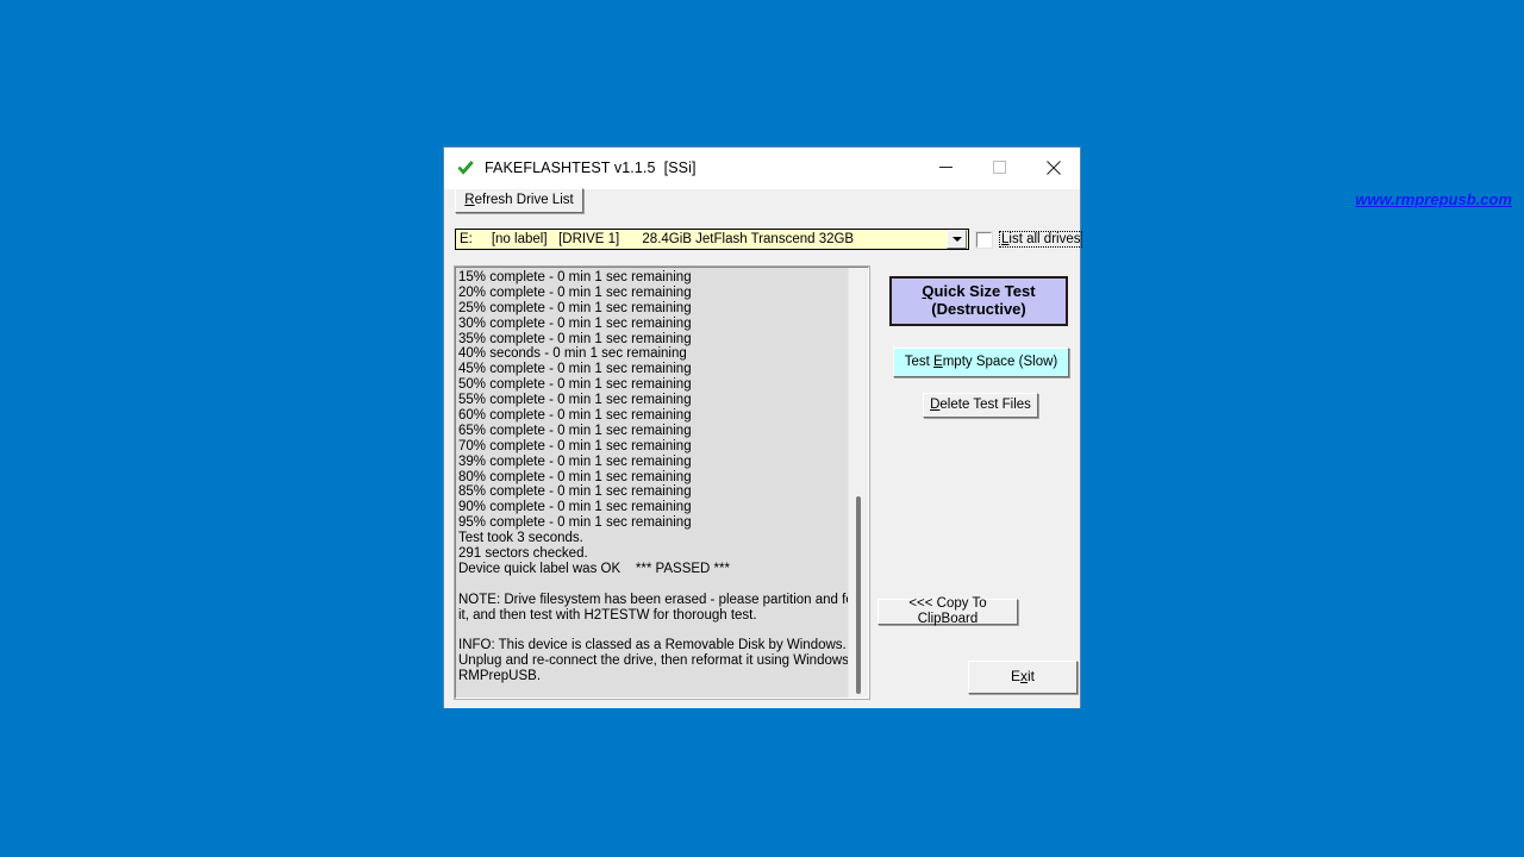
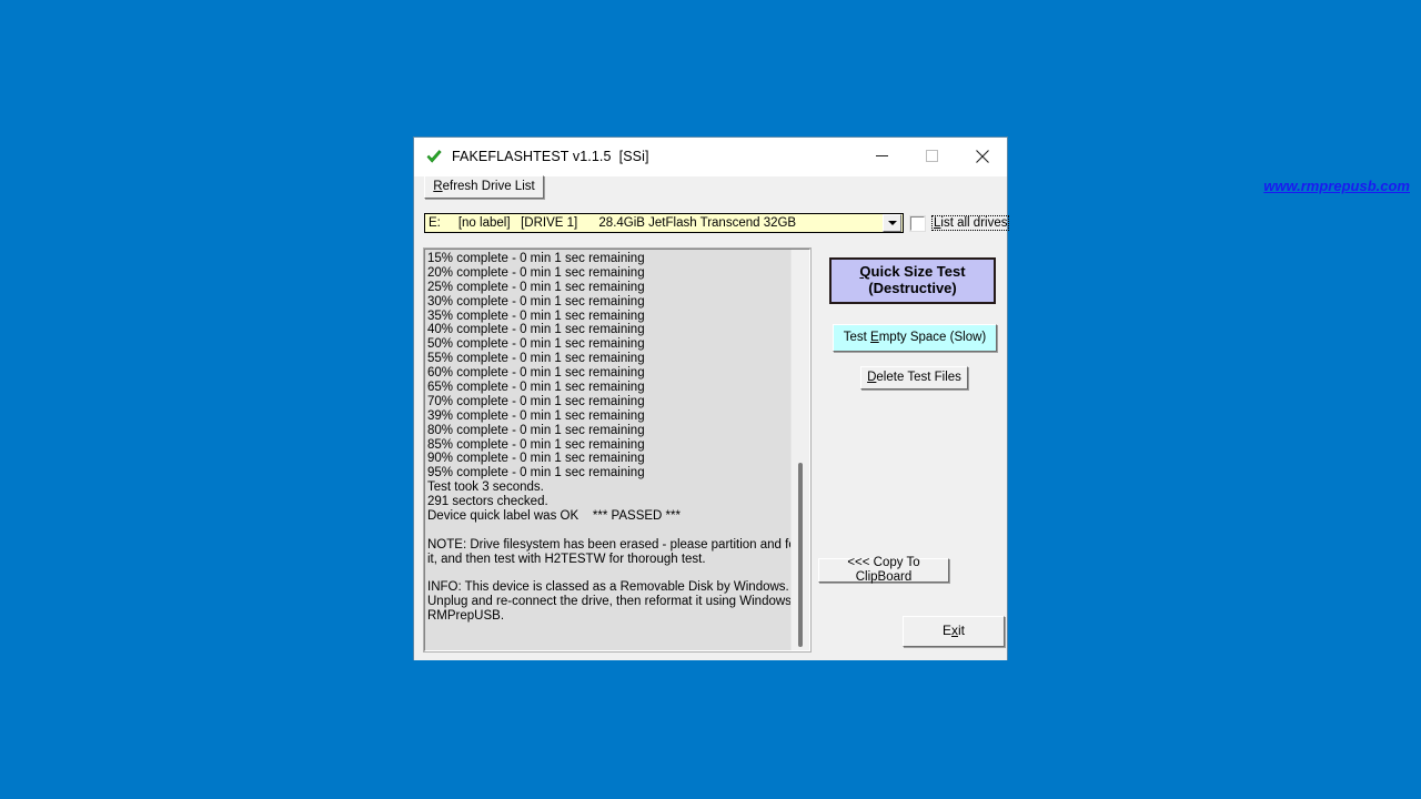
  FAKEFLASHTEST v1.1.5 [SSi]
  Refresh Drive List
  www.rmprepusb.com
  E: [no label] [DRIVE 1] 28.4GiB JetFlash Transcend 32GB
  List all drives
  15% complete - 0 min 1 sec remaining
  20% complete - 0 min 1 sec remaining
  25% complete - 0 min 1 sec remaining
  30% complete - 0 min 1 sec remaining
  35% complete - 0 min 1 sec remaining
- 40% seconds - 0 min 1 sec remaining
+ 40% complete - 0 min 1 sec remaining
- 45% complete - 0 min 1 sec remaining
  50% complete - 0 min 1 sec remaining
  55% complete - 0 min 1 sec remaining
  60% complete - 0 min 1 sec remaining
  65% complete - 0 min 1 sec remaining
  70% complete - 0 min 1 sec remaining
  39% complete - 0 min 1 sec remaining
  80% complete - 0 min 1 sec remaining
  85% complete - 0 min 1 sec remaining
  90% complete - 0 min 1 sec remaining
  95% complete - 0 min 1 sec remaining
  Test took 3 seconds.
  291 sectors checked.
  Device quick label was OK *** PASSED ***
  NOTE: Drive filesystem has been erased - please partition and f
  it, and then test with H2TESTW for thorough test.
  INFO: This device is classed as a Removable Disk by Windows.
  Unplug and re-connect the drive, then reformat it using Windows
  RMPrepUSB.
  Quick Size Test
  (Destructive)
  Test Empty Space (Slow)
  Delete Test Files
  <<< Copy To ClipBoard
  Exit
